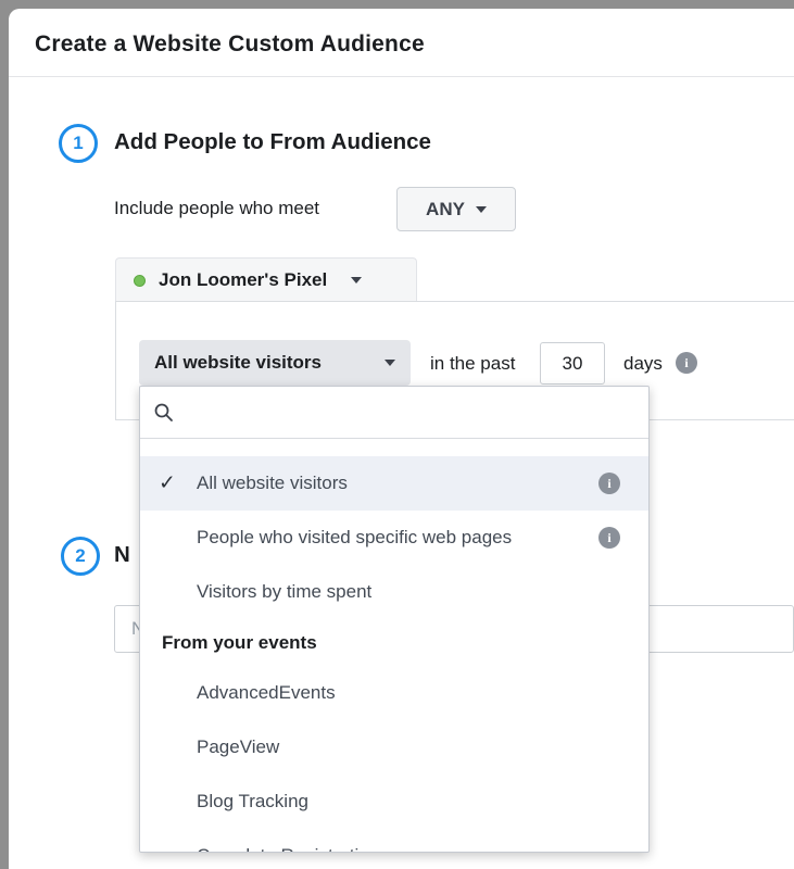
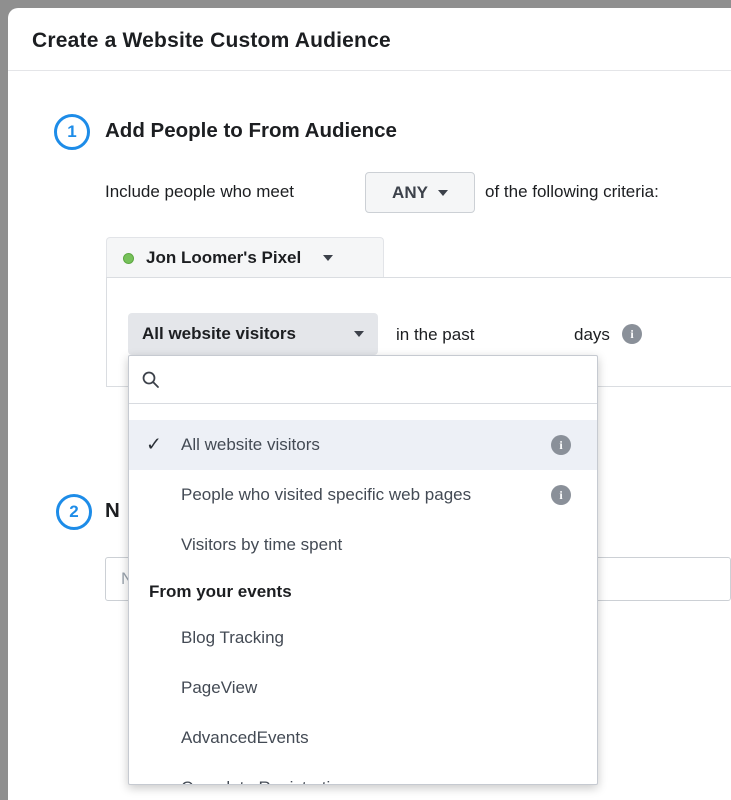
  Create a Website Custom Audience
  1
  Add People to From Audience
  Include people who meet
  ANY
+ of the following criteria:
  Jon Loomer's Pixel
  All website visitors
  in the past
- 30
  days
  i
  2
  N
  ✓
  All website visitors
  i
  People who visited specific web pages
  i
  Visitors by time spent
  From your events
- AdvancedEvents
+ Blog Tracking
  PageView
- Blog Tracking
+ AdvancedEvents
